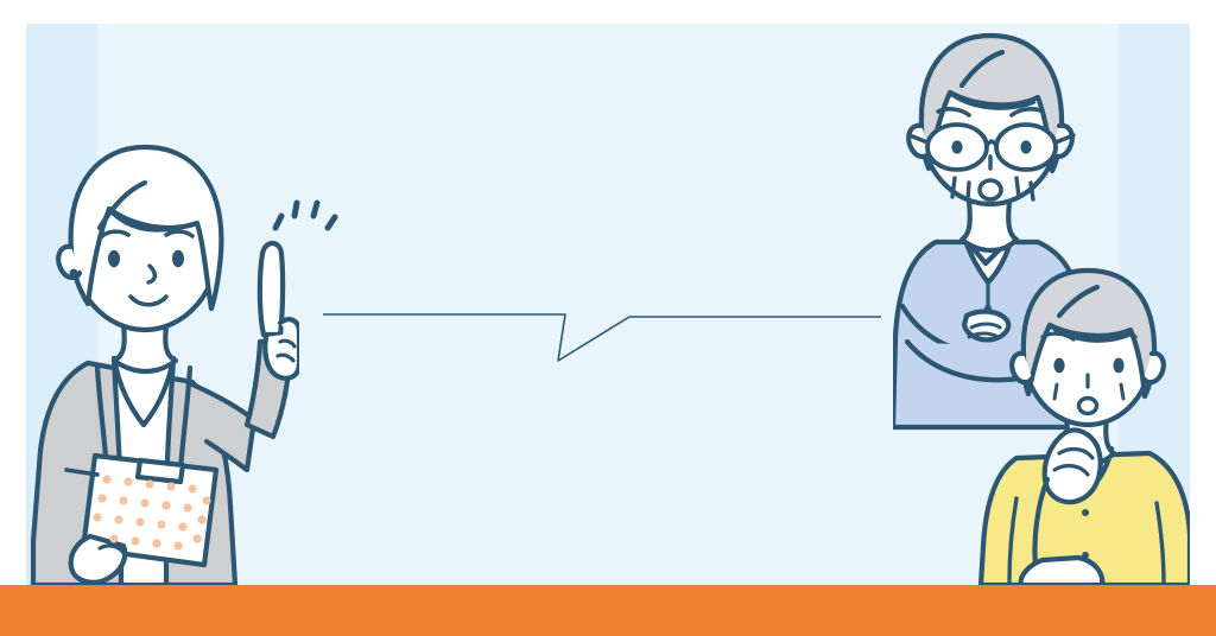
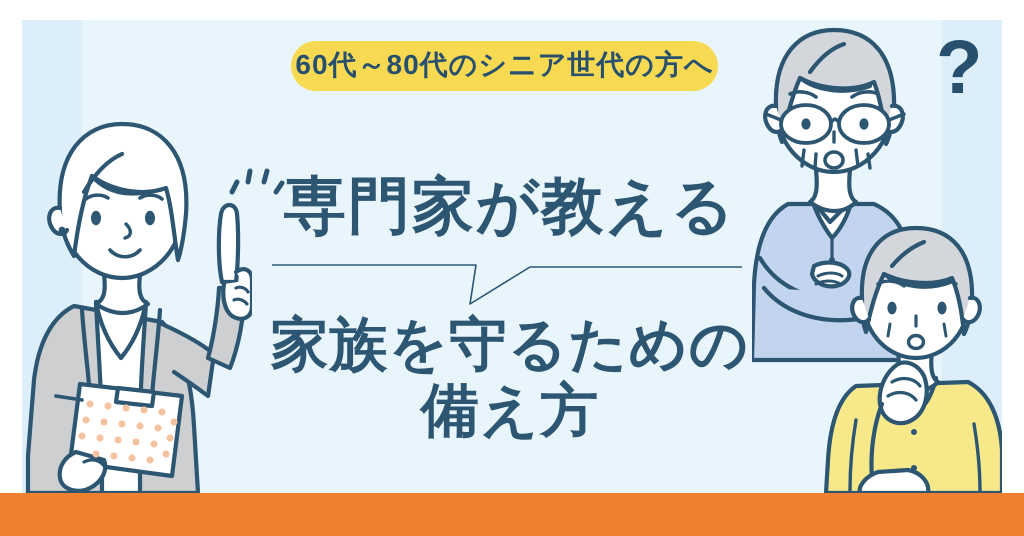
+ ?
+ 60代～80代のシニア世代の方へ
+ 専門家が教える
+ 家族を守るための
+ 備え方
